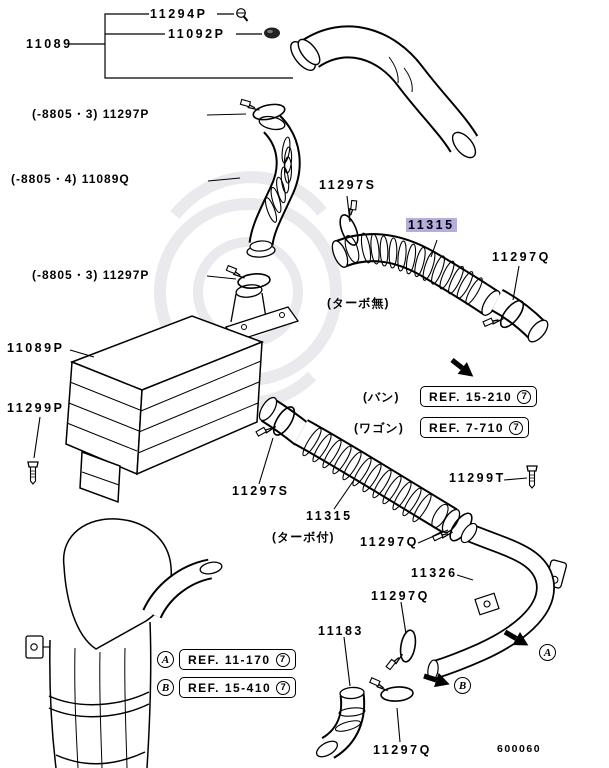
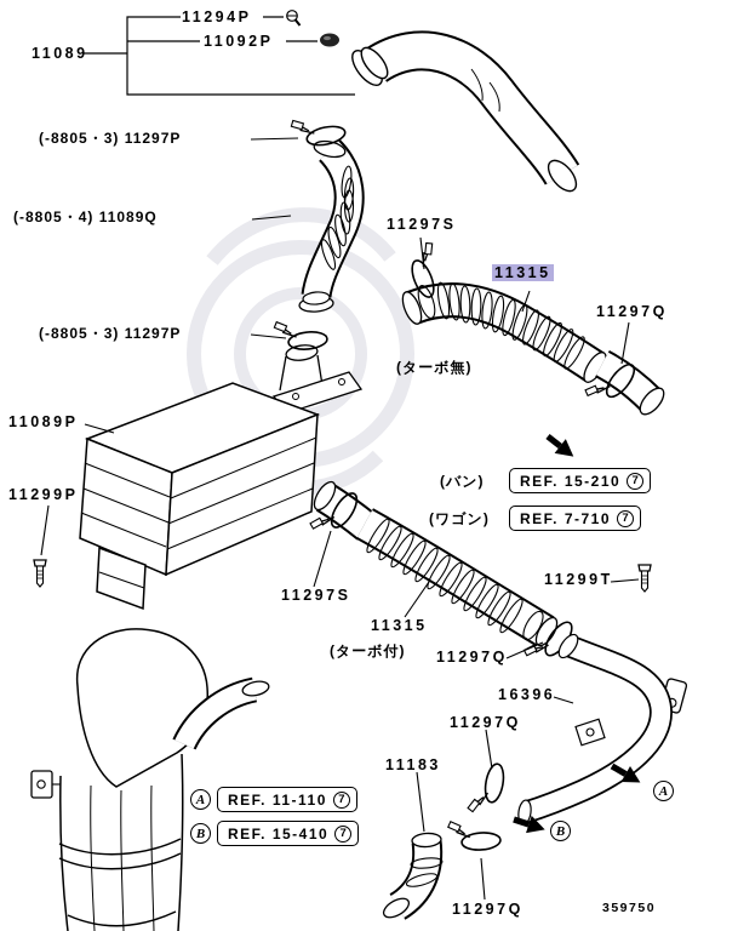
  11294P
  11089
  11092P
  (-8805・3) 11297P
  (-8805・4) 11089Q
  (-8805・3) 11297P
  11297S
  11315
  11297Q
  (ターボ無)
  11089P
  11299P
  (バン)
  REF. 15-210
  7
  (ワゴン)
  REF. 7-710
  7
  11297S
  11315
  (ターボ付)
  11299T
  11297Q
- 11326
+ 16396
  11297Q
  11183
  A
- REF. 11-170
+ REF. 11-110
  7
  B
  REF. 15-410
  7
  11297Q
  A
  B
- 600060
+ 359750
